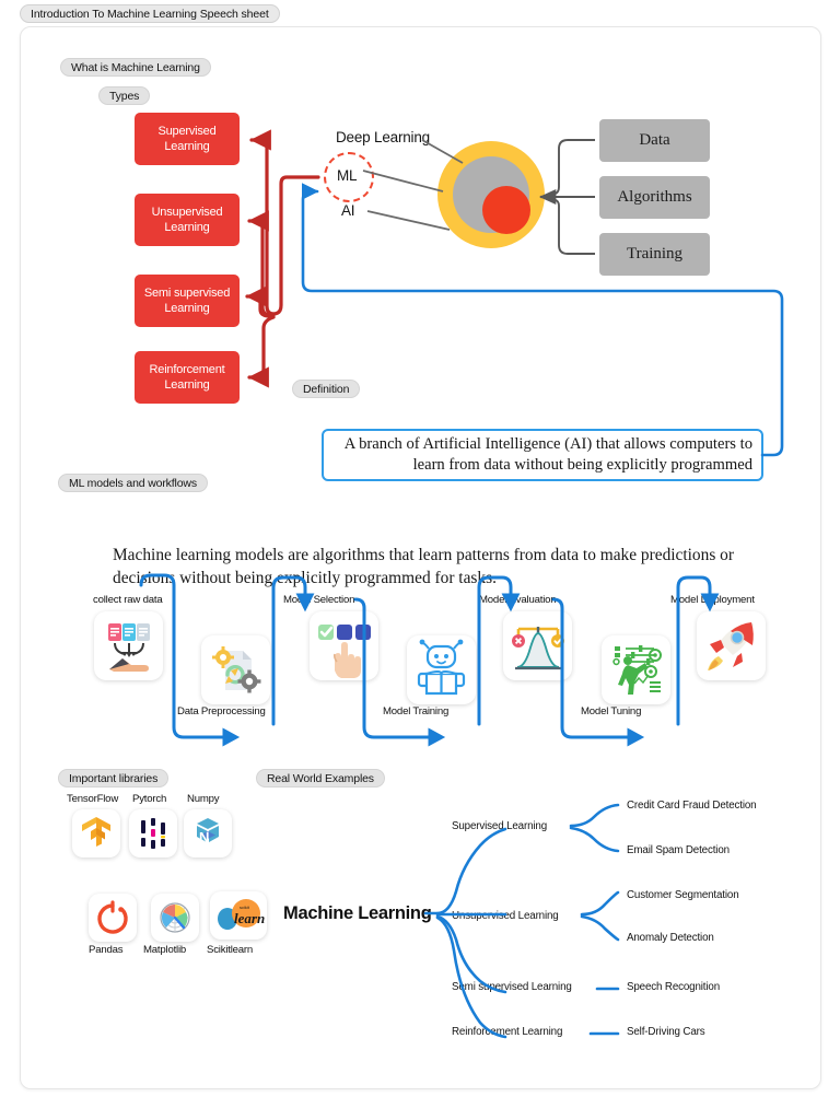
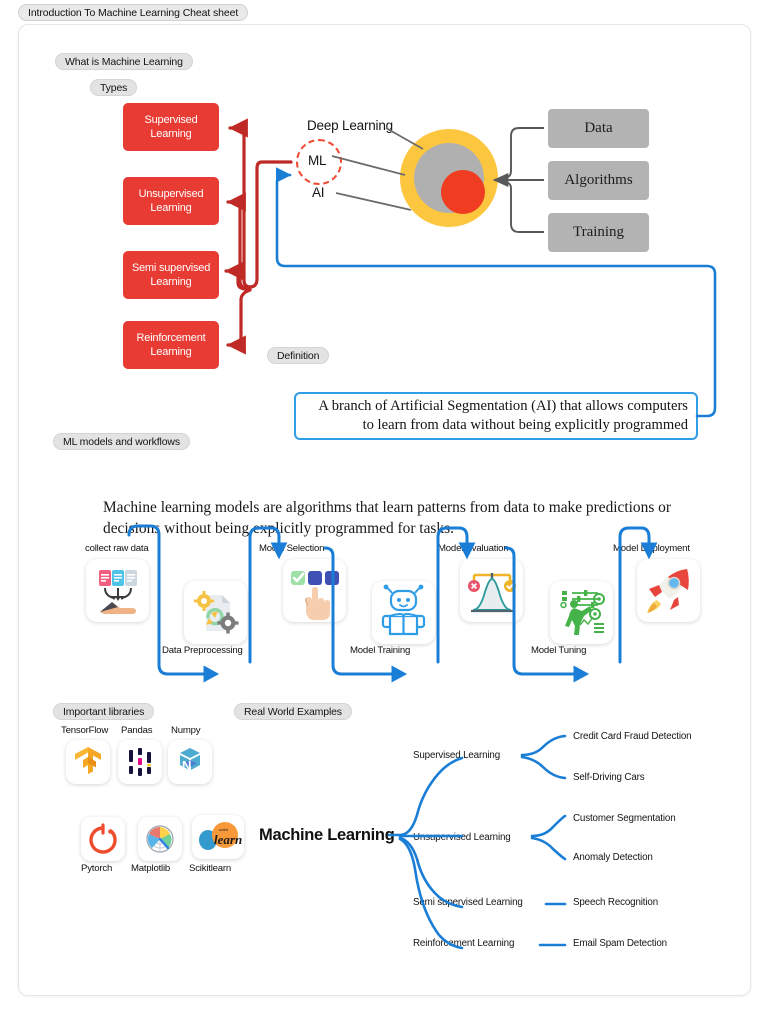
- Introduction To Machine Learning Speech sheet
+ Introduction To Machine Learning Cheat sheet
  What is Machine Learning
  Types
  Definition
  ML models and workflows
  Important libraries
  Real World Examples
  Supervised Learning
  Unsupervised Learning
  Semi supervised Learning
  Reinforcement Learning
  Deep Learning
  ML
  AI
  Data
  Algorithms
  Training
- A branch of Artificial Intelligence (AI) that allows computers to learn from data without being explicitly programmed
+ A branch of Artificial Segmentation (AI) that allows computers to learn from data without being explicitly programmed
  Machine learning models are algorithms that learn patterns from data to make predictions or deciion without beingicitly programmed for tas
  collect raw data
  Data Preprocessing
  Mo Selection
  Model Training
  Modevaluatio
  Model Tuning
  Modelployment
  TensorFlow
- Pytorch
+ Pandas
  Numpy
  N
- Pandas
+ Pytorch
  Matplotlib
  learn
  Scikitlearn
  Machine Learnin
  Supervised Learning
  Unsupervised Learning
  Smi suervised Learning
  Reinforcment Learning
  Credit Card Fraud Detection
- Email Spam Detection
+ Self-Driving Cars
  Customer Segmentation
  Anomaly Detection
  Speech Recognition
- Self-Driving Cars
+ Email Spam Detection
